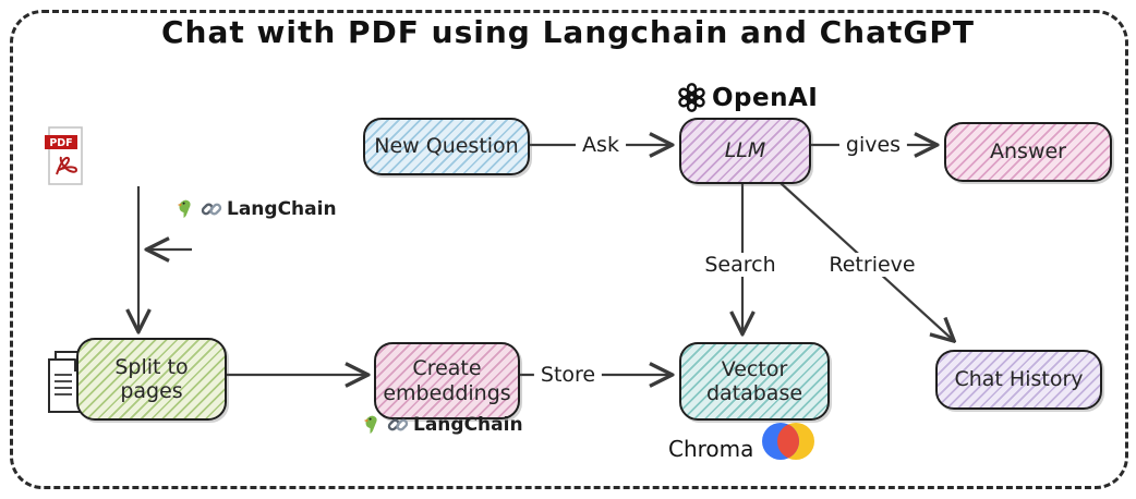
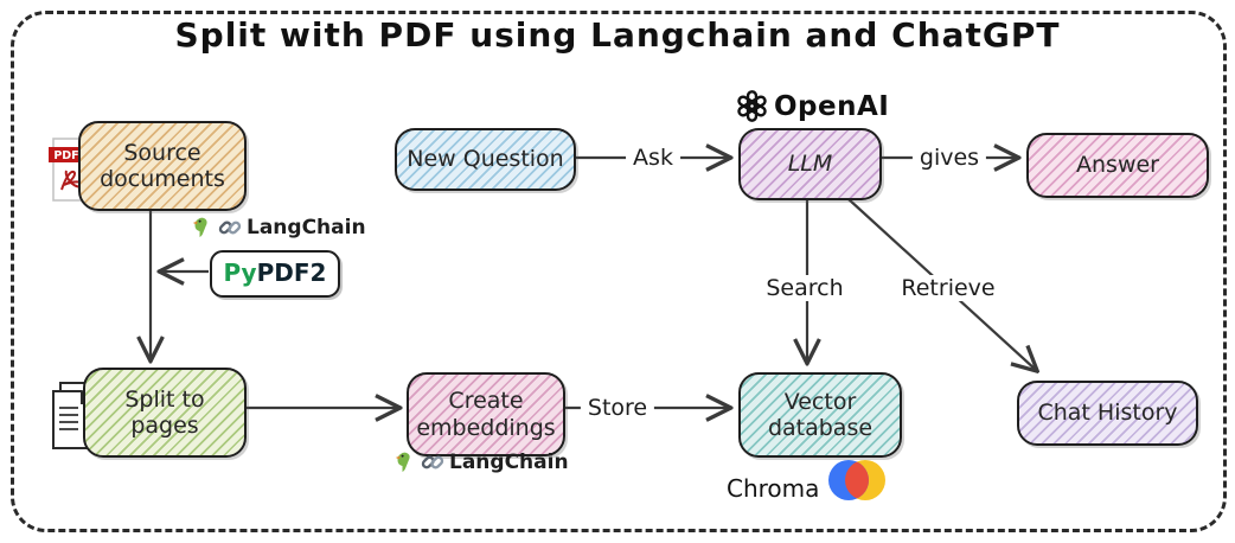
- Chat with PDF using Langchain and ChatGPT
+ Split with PDF using Langchain and ChatGPT
  Ask
  gives
  Store
  Search
  Retrieve
  PDF
+ Source documents
  Split to pages
  Create embeddings
  Vector database
  New Question
  LLM
  Answer
  Chat History
+ Py
+ PDF2
  LangChain
  LangChain
  OpenAI
  Chroma
